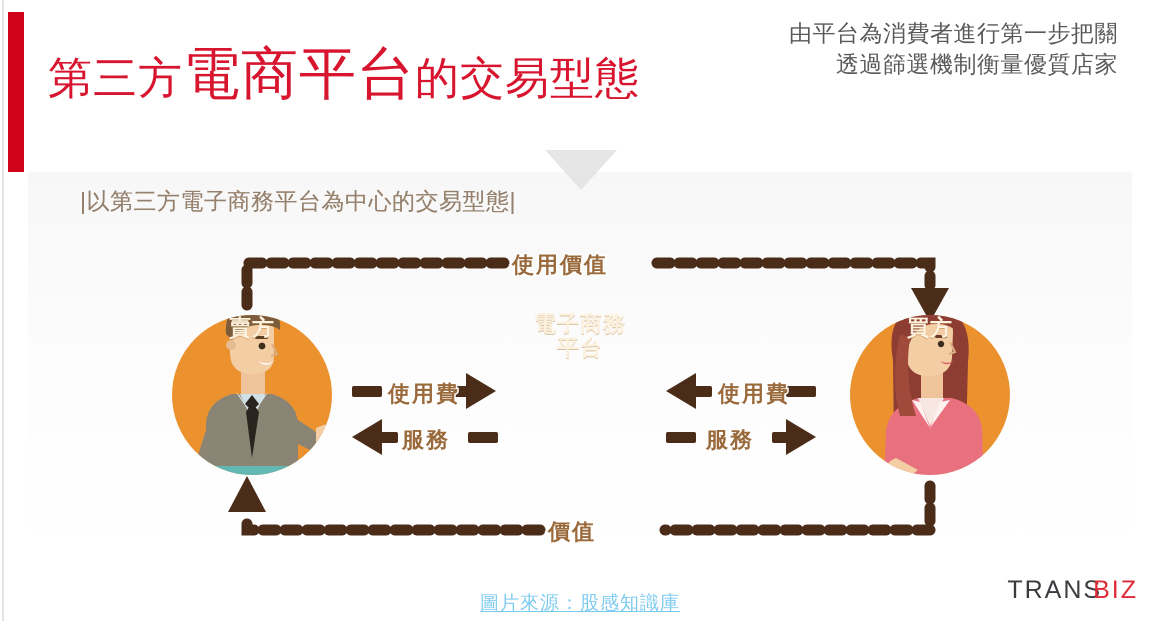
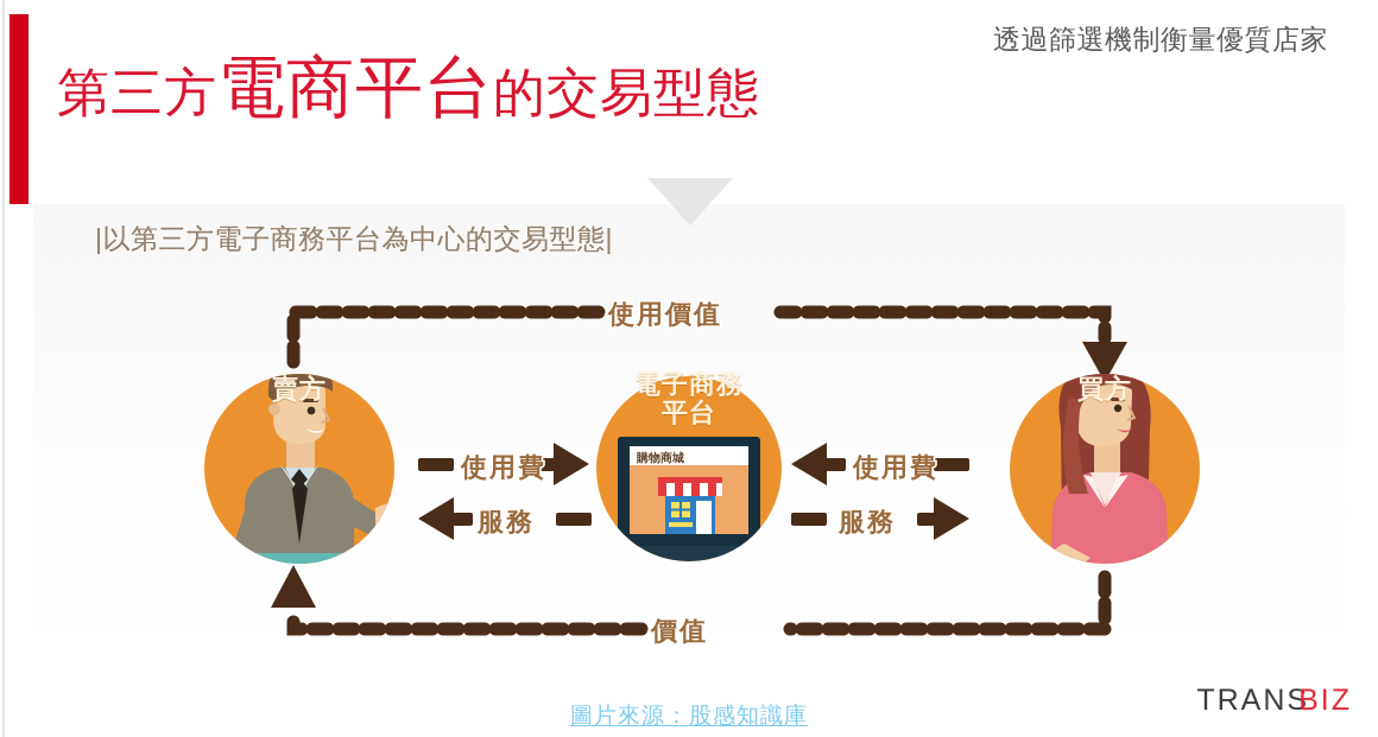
  第三方電商平台的交易型態
- 由平台為消費者進行第一步把關
  透過篩選機制衡量優質店家
  |以第三方電子商務平台為中心的交易型態|
+ 購物商城
  賣方
  電子商務
  平台
  買方
  使用費
  服務
  使用費
  服務
  使用價值
  價值
  圖片來源：股感知識庫
  TRANSBIZ
